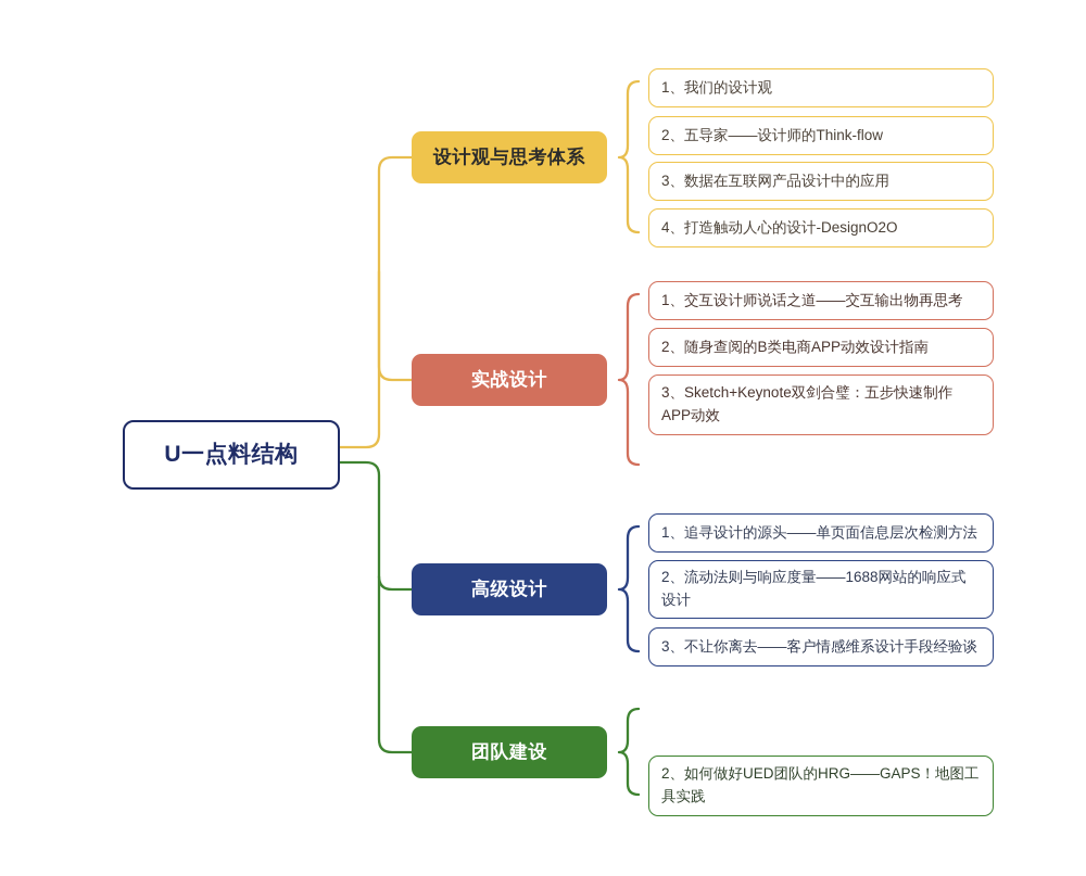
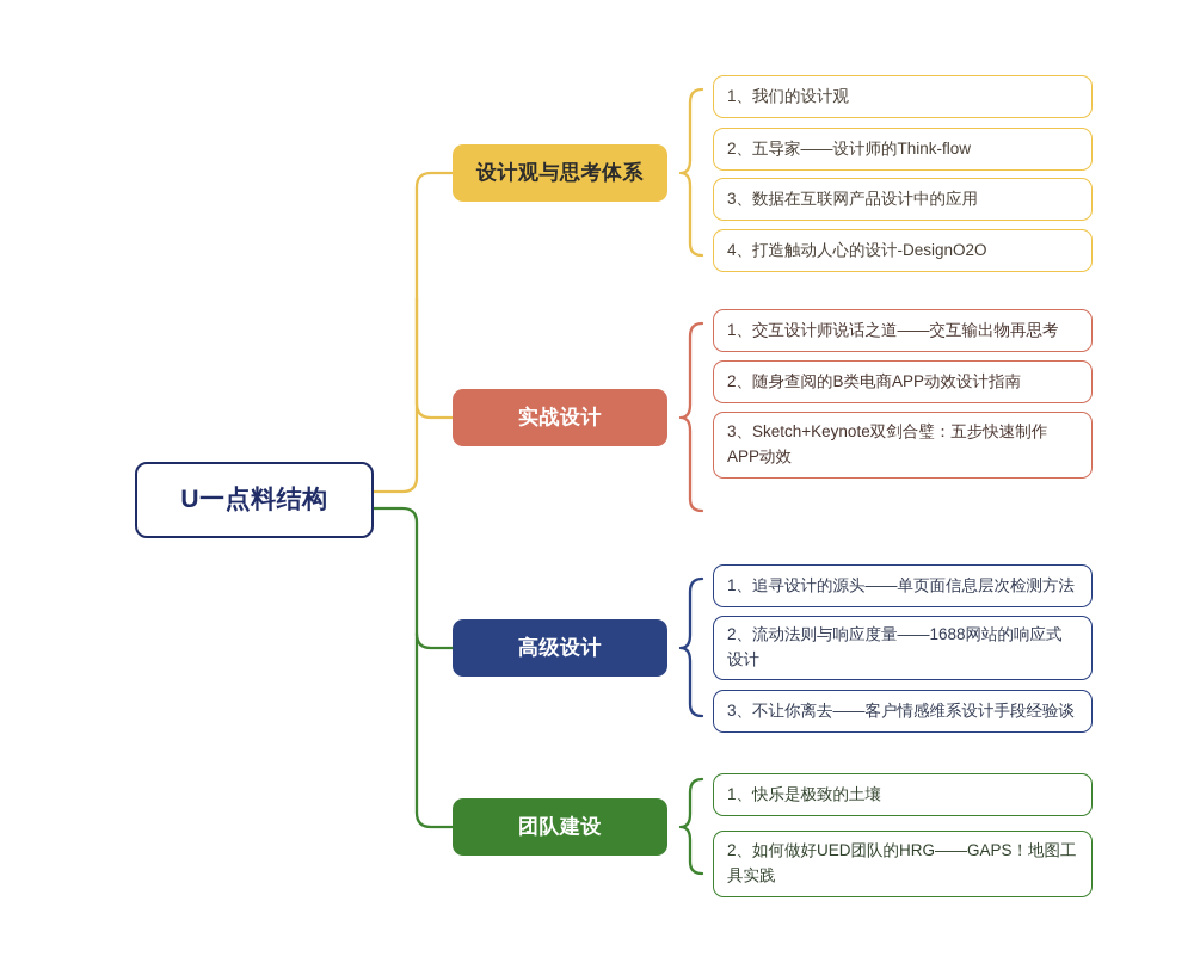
  U一点料结构
  设计观与思考体系
  1、我们的设计观
  2、五导家——设计师的Think-flow
  3、数据在互联网产品设计中的应用
  4、打造触动人心的设计-DesignO2O
  实战设计
  1、交互设计师说话之道——交互输出物再思考
  2、随身查阅的B类电商APP动效设计指南
  3、Sketch+Keynote双剑合璧：五步快速制作APP动效
  高级设计
  1、追寻设计的源头——单页面信息层次检测方法
  2、流动法则与响应度量——1688网站的响应式设计
  3、不让你离去——客户情感维系设计手段经验谈
  团队建设
+ 1、快乐是极致的土壤
  2、如何做好UED团队的HRG——GAPS！地图工具实践
